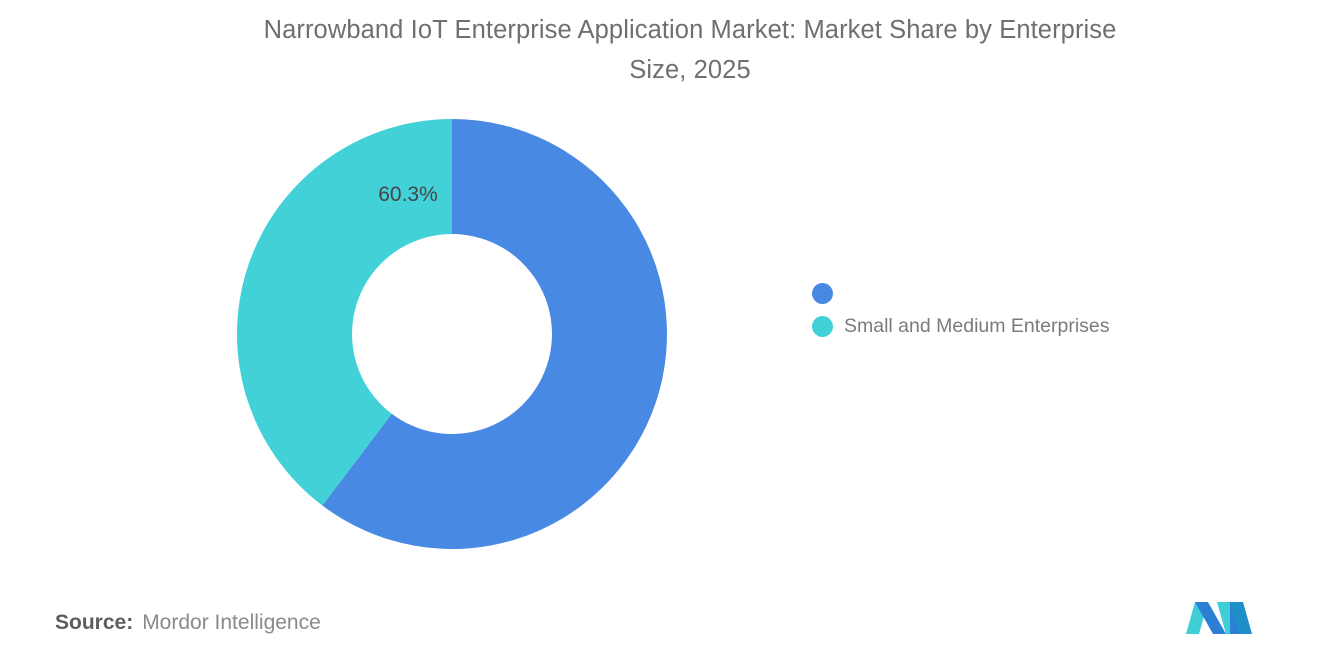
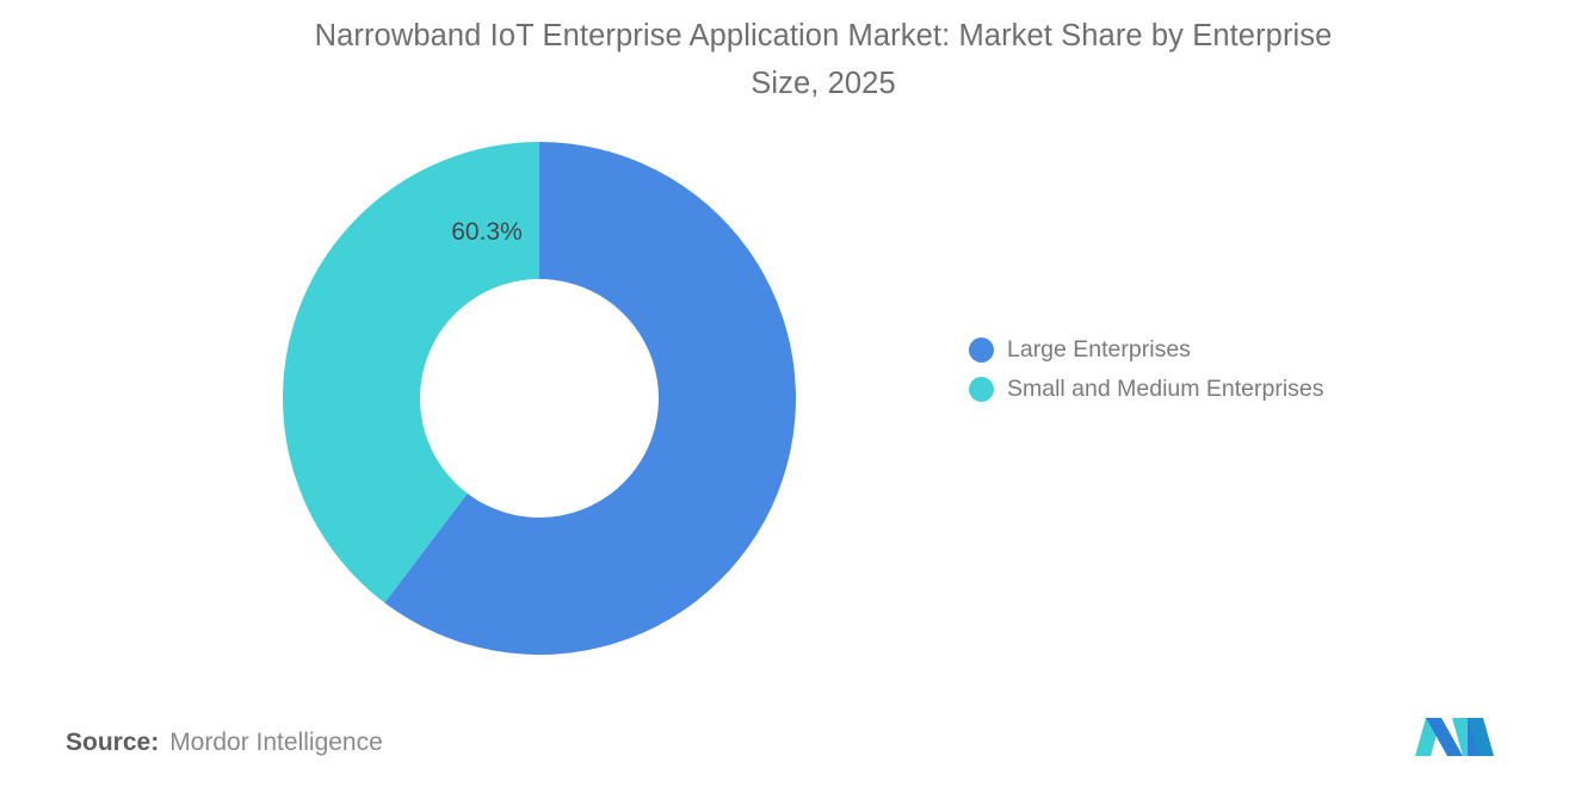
  Narrowband IoT Enterprise Application Market: Market Share by Enterprise
  Size, 2025
  60.3%
+ Large Enterprises
  Small and Medium Enterprises
  Source:
  Mordor Intelligence
